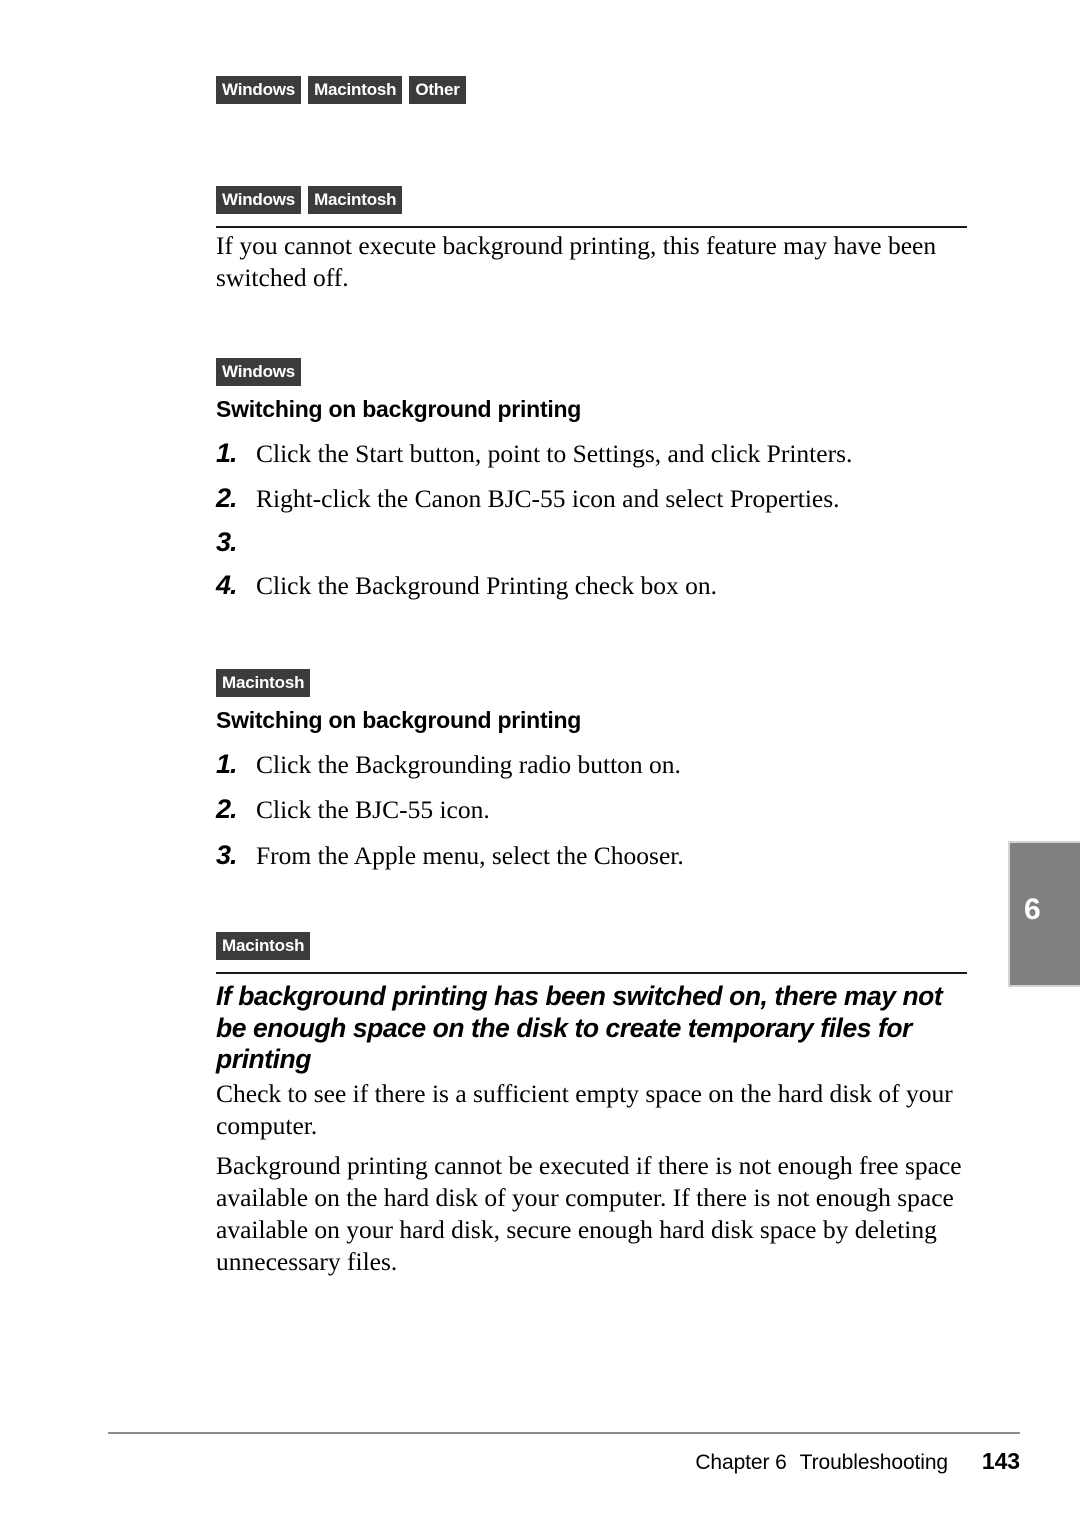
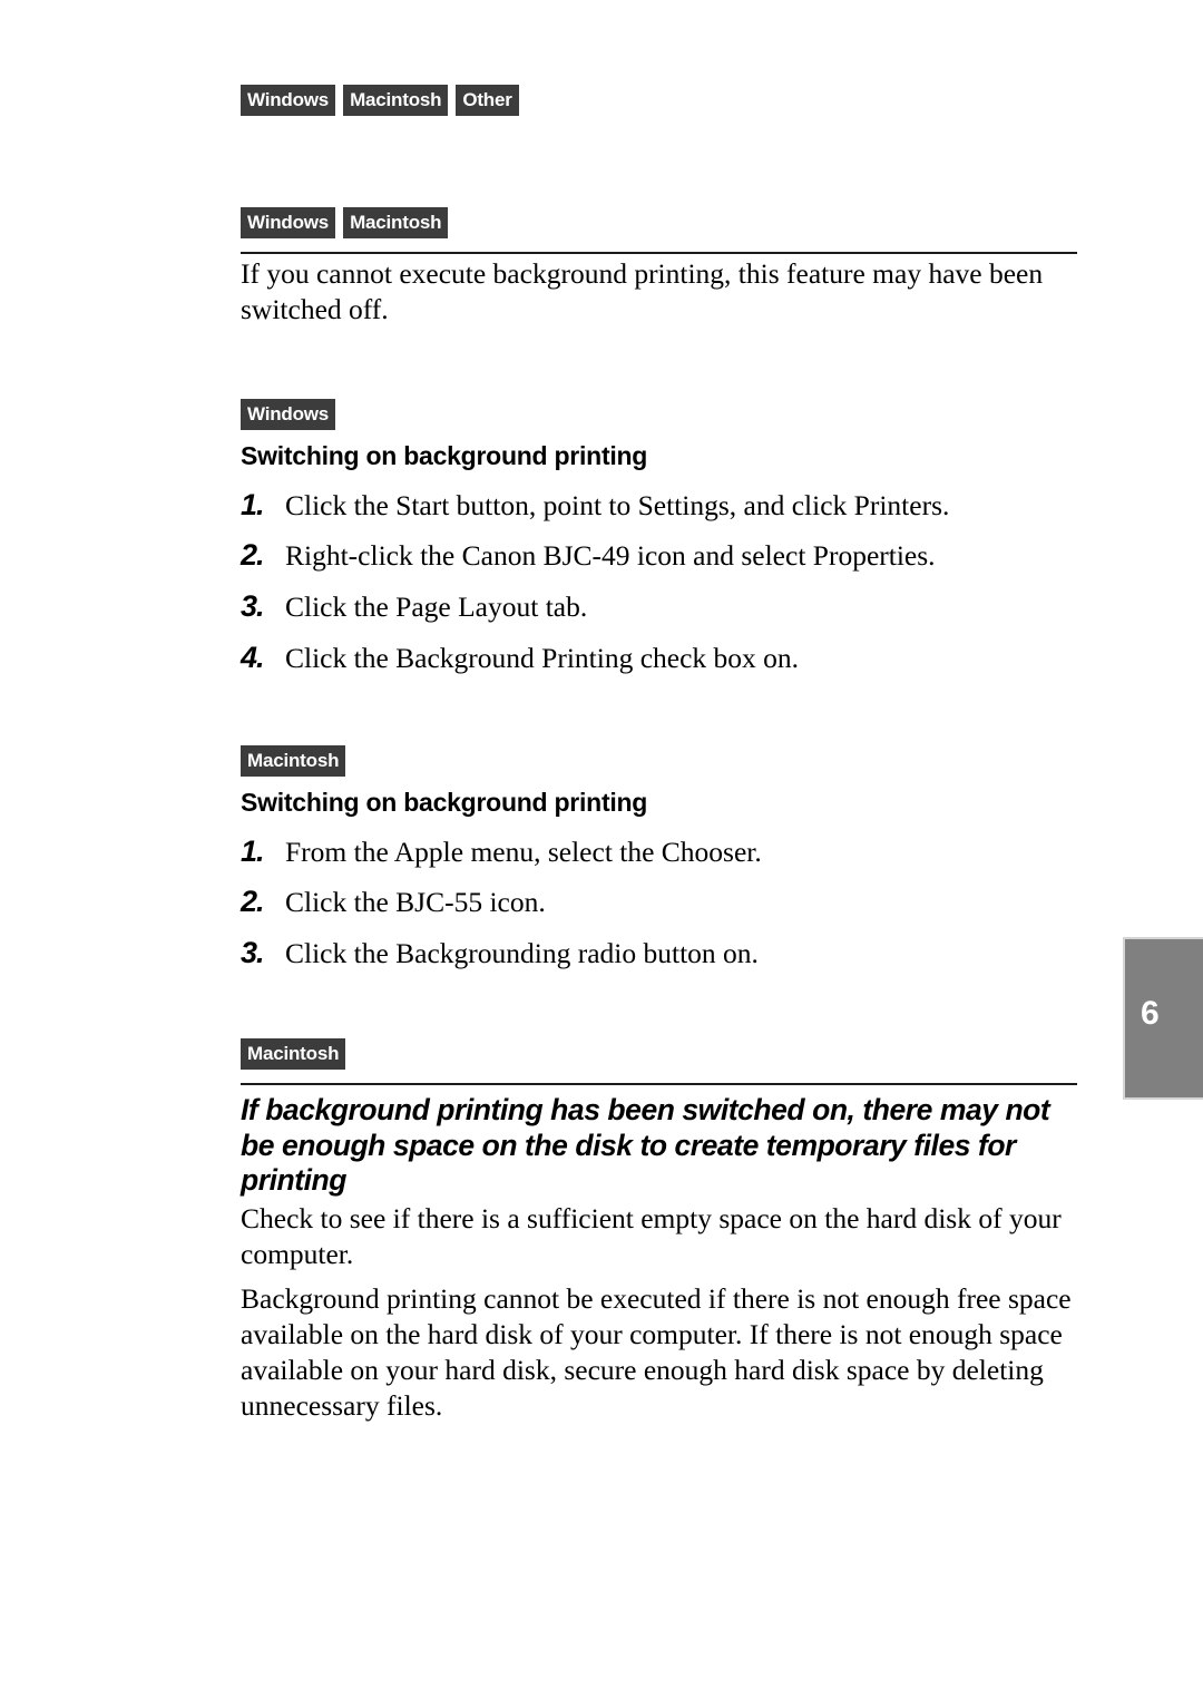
  Windows
  Macintosh
  Other
  Windows
  Macintosh
  If you cannot execute background printing, this feature may have been switched off.
  Windows
  Switching on background printing
  1.
  Click the Start button, point to Settings, and click Printers.
  2.
- Right-click the Canon BJC-55 icon and select Properties.
+ Right-click the Canon BJC-49 icon and select Properties.
  3.
+ Click the Page Layout tab.
  4.
  Click the Background Printing check box on.
  Macintosh
  Switching on background printing
  1.
- Click the Backgrounding radio button on.
+ From the Apple menu, select the Chooser.
  2.
  Click the BJC-55 icon.
  3.
- From the Apple menu, select the Chooser.
+ Click the Backgrounding radio button on.
  Macintosh
  If background printing has been switched on, there may not be enough space on the disk to create temporary files for printing
  Check to see if there is a sufficient empty space on the hard disk of your computer.
  Background printing cannot be executed if there is not enough free space available on the hard disk of your computer. If there is not enough space available on your hard disk, secure enough hard disk space by deleting unnecessary files.
  6
- Chapter 6
- Troubleshooting
- 143
